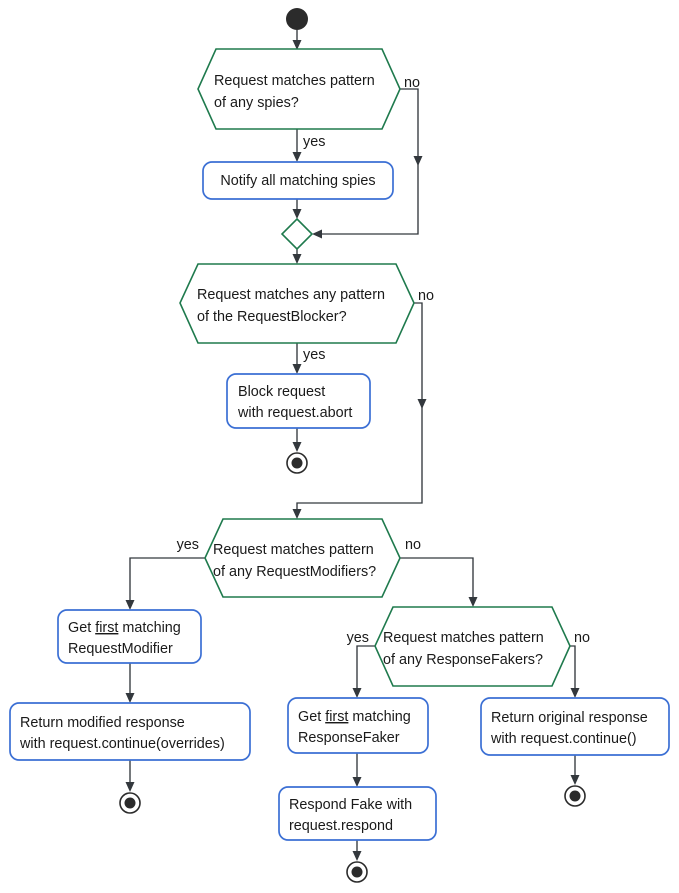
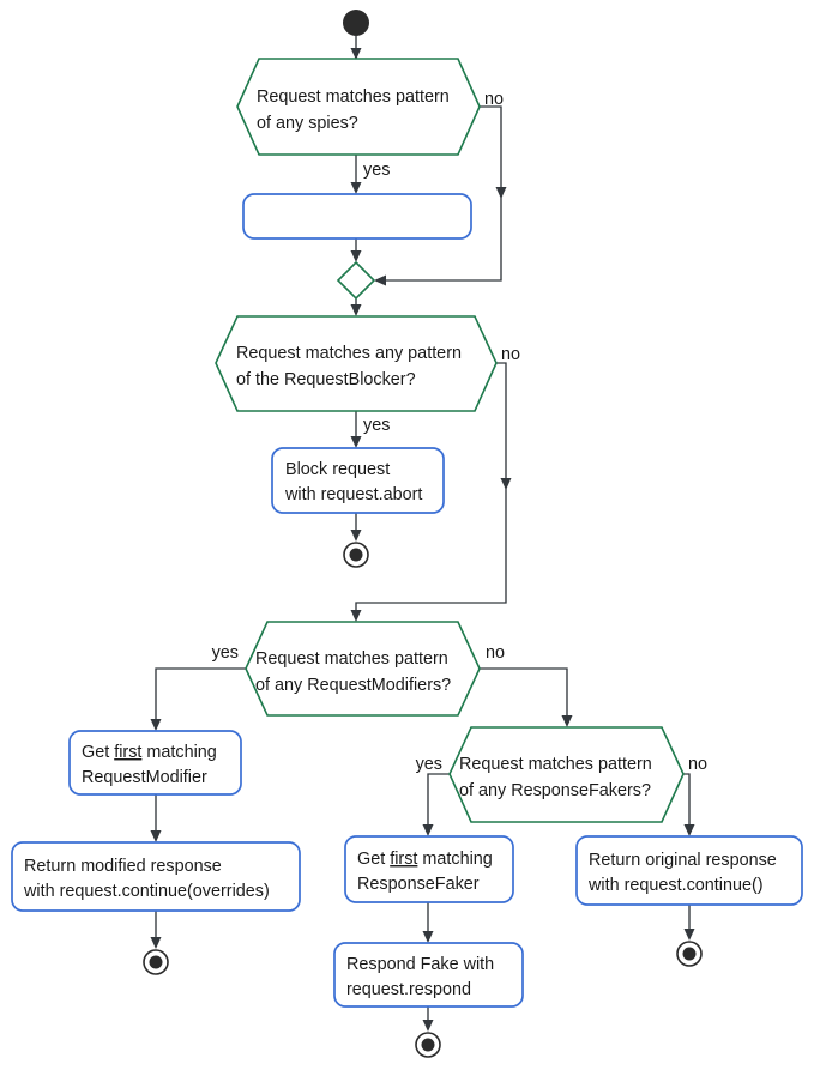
  no
  yes
  no
  yes
  yes
  no
  yes
  no
  Request matches pattern
  of any spies?
- Notify all matching spies
  Request matches any pattern
  of the RequestBlocker?
  Block request
  with request.abort
  Request matches pattern
  of any RequestModifiers?
  Get first matching
  RequestModifier
  Return modified response
  with request.continue(overrides)
  Request matches pattern
  of any ResponseFakers?
  Get first matching
  ResponseFaker
  Respond Fake with
  request.respond
  Return original response
  with request.continue()
